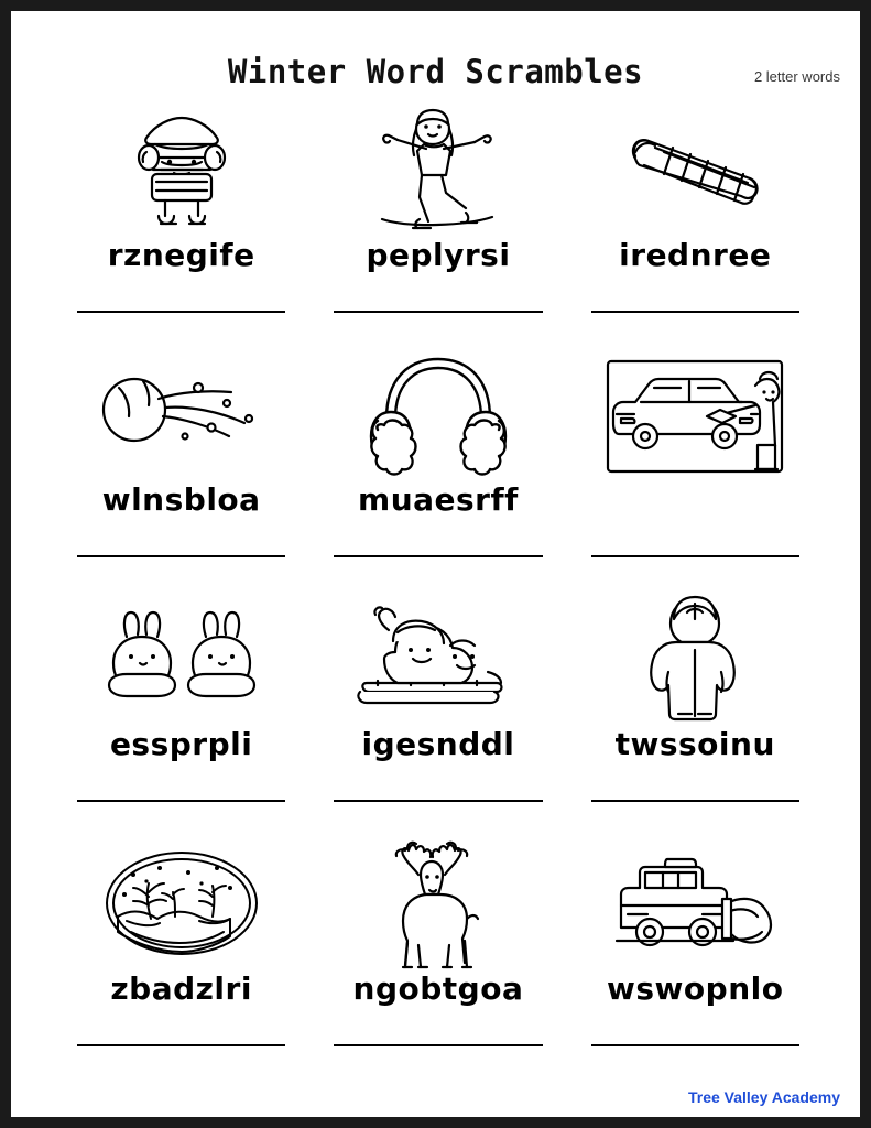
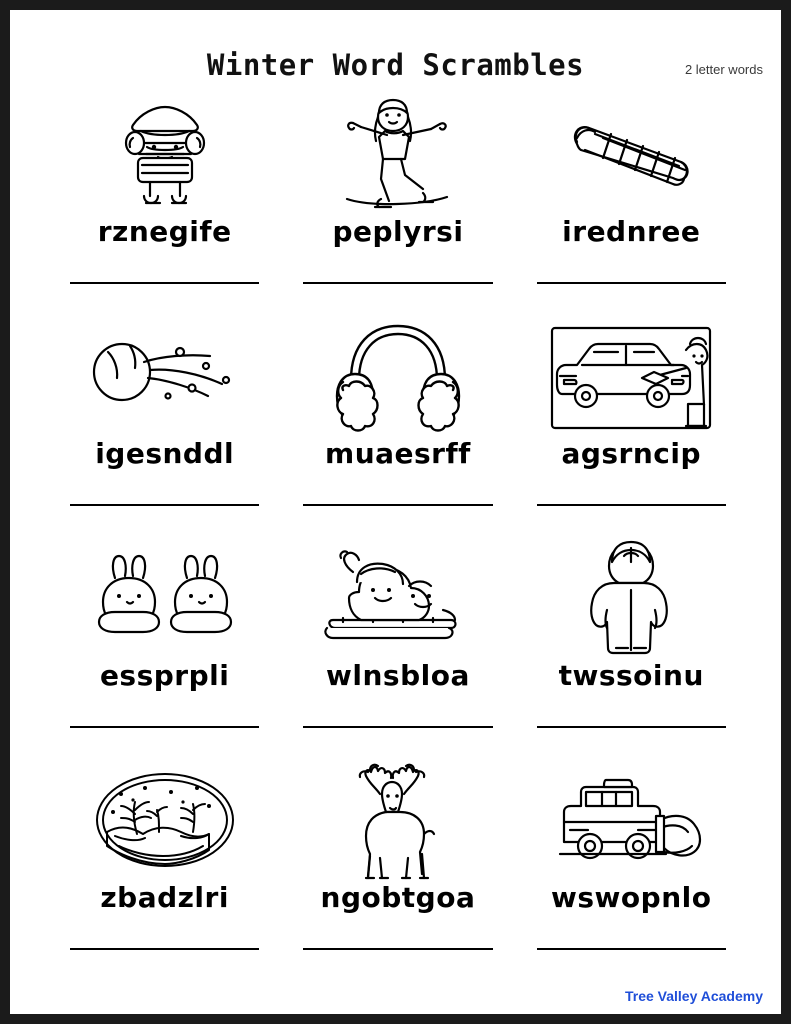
  Winter Word Scrambles
  2 letter words
  rznegife
  peplyrsi
  irednree
- wlnsbloa
+ igesnddl
  muaesrff
+ agsrncip
  essprpli
- igesnddl
+ wlnsbloa
  twssoinu
  zbadzlri
  ngobtgoa
  wswopnlo
  Tree Valley Academy
